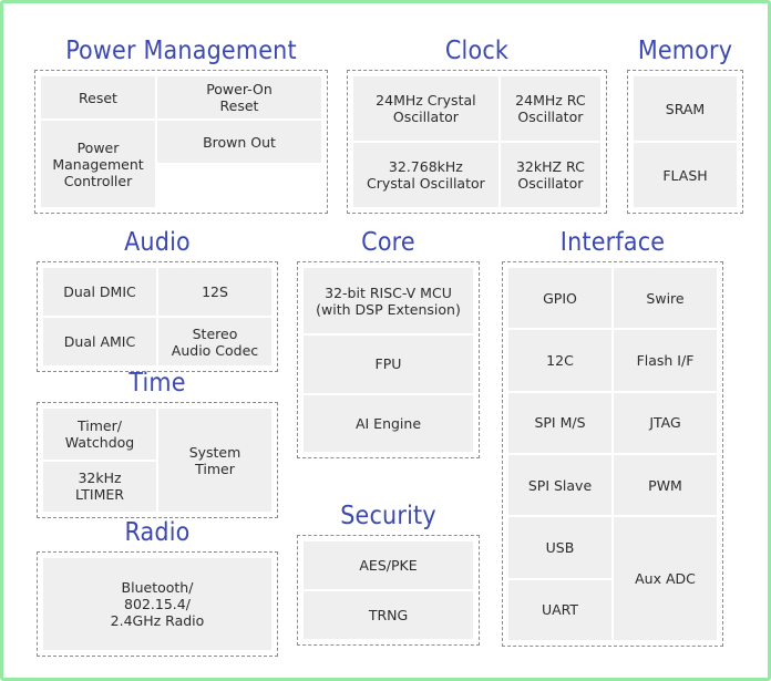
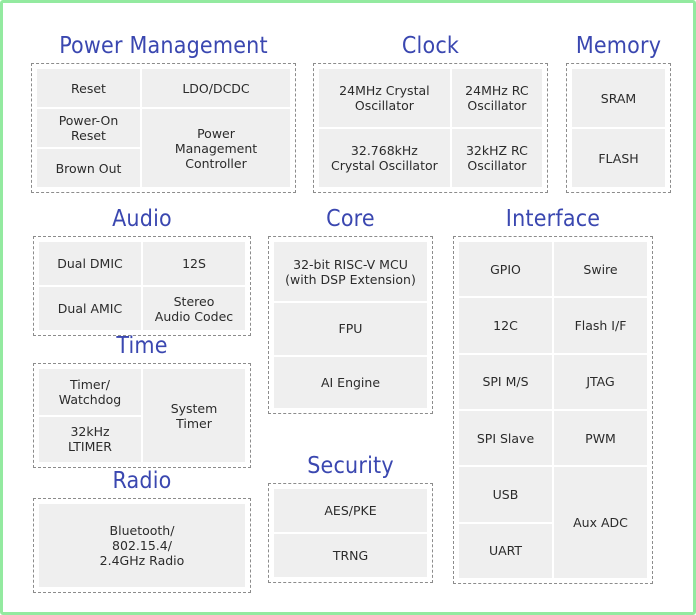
  Power Management
  Reset
+ LDO/DCDC
  Power-On
  Reset
  Power
  Management
  Controller
  Brown Out
  Clock
  24MHz Crystal
  Oscillator
  24MHz RC
  Oscillator
  32.768kHz
  Crystal Oscillator
  32kHZ RC
  Oscillator
  Memory
  SRAM
  FLASH
  Audio
  Dual DMIC
  12S
  Dual AMIC
  Stereo
  Audio Codec
  Time
  Timer/
  Watchdog
  System
  Timer
  32kHz
  LTIMER
  Radio
  Bluetooth/
  802.15.4/
  2.4GHz Radio
  Core
  32-bit RISC-V MCU
  (with DSP Extension)
  FPU
  AI Engine
  Security
  AES/PKE
  TRNG
  Interface
  GPIO
  Swire
  12C
  Flash I/F
  SPI M/S
  JTAG
  SPI Slave
  PWM
  USB
  Aux ADC
  UART
